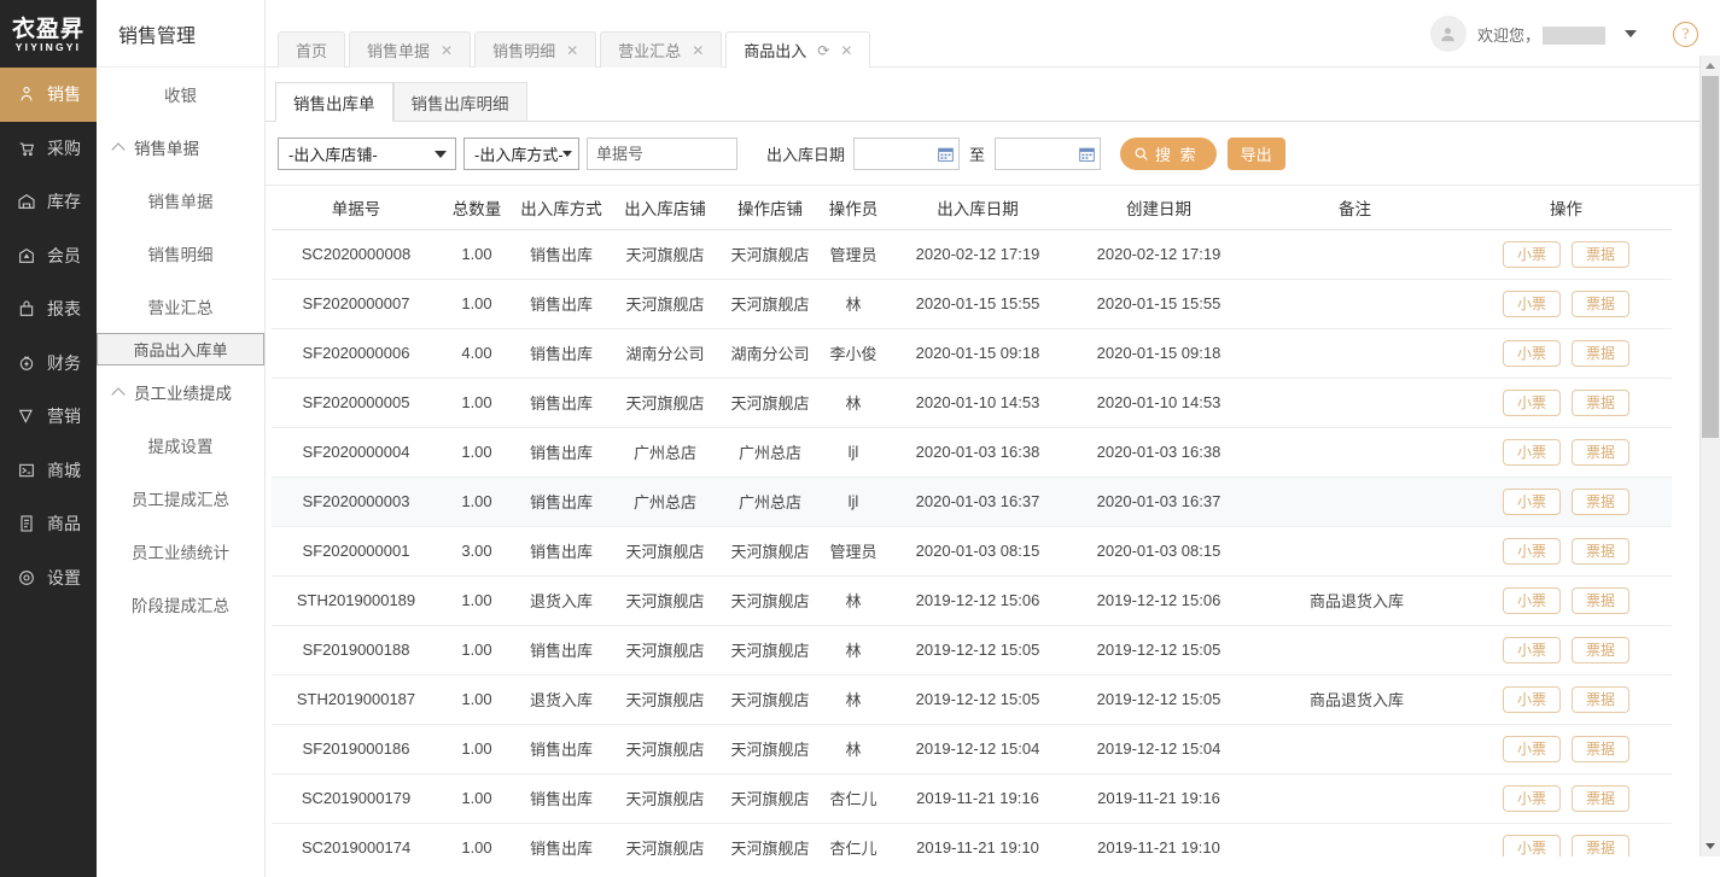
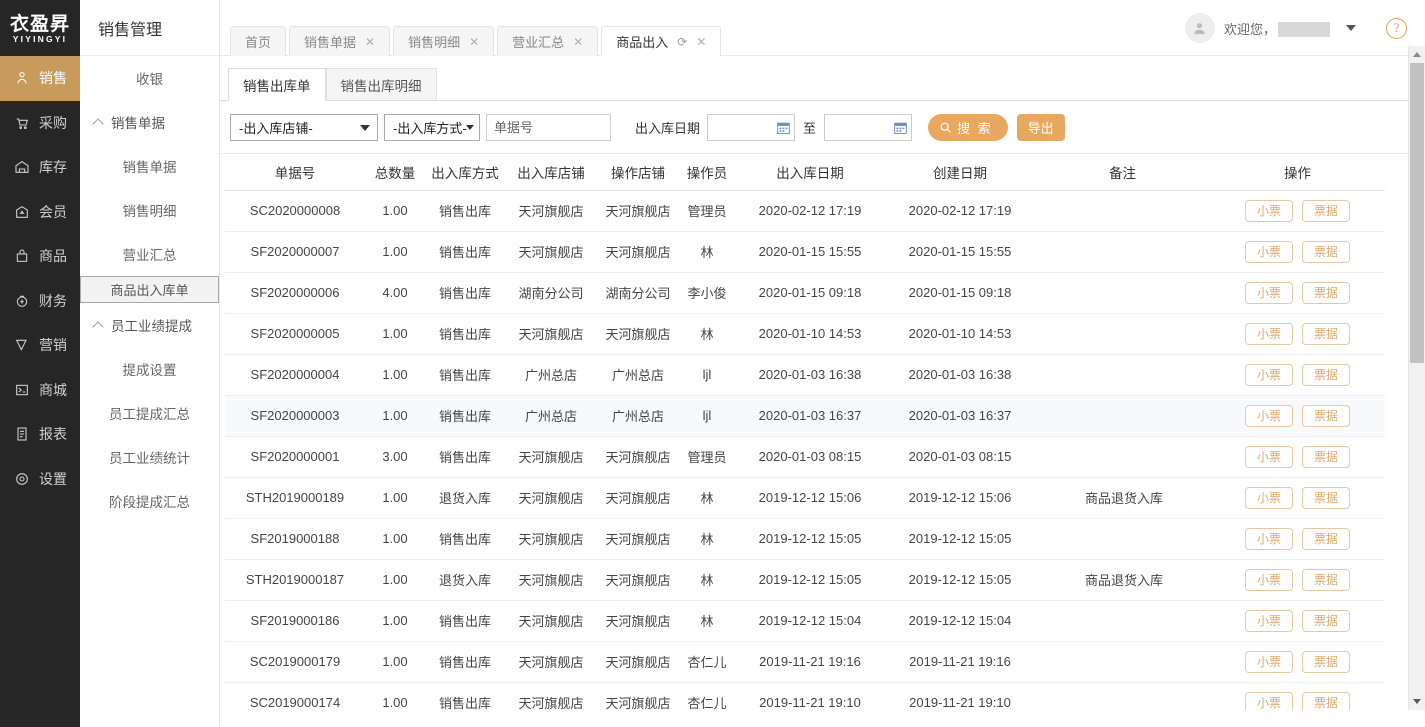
  衣盈昇
  YIYINGYI
  销售
  采购
  库存
  会员
- 报表
+ 商品
  财务
  营销
  商城
- 商品
+ 报表
  设置
  销售管理
  收银
  销售单据
  销售单据
  销售明细
  营业汇总
  商品出入库单
  员工业绩提成
  提成设置
  员工提成汇总
  员工业绩统计
  阶段提成汇总
  首页
  销售单据
  ✕
  销售明细
  ✕
  营业汇总
  ✕
  商品出入
  ⟳
  ✕
  欢迎您，
  ?
  销售出库单
  销售出库明细
  -出入库店铺-
  -出入库方式-
  单据号
  出入库日期
  至
  搜 索
  导出
  单据号	总数量	出入库方式	出入库店铺	操作店铺	操作员	出入库日期	创建日期	备注	操作
  SC2020000008	1.00	销售出库	天河旗舰店	天河旗舰店	管理员	2020-02-12 17:19	2020-02-12 17:19		小票 票据
  SF2020000007	1.00	销售出库	天河旗舰店	天河旗舰店	林	2020-01-15 15:55	2020-01-15 15:55		小票 票据
  SF2020000006	4.00	销售出库	湖南分公司	湖南分公司	李小俊	2020-01-15 09:18	2020-01-15 09:18		小票 票据
  SF2020000005	1.00	销售出库	天河旗舰店	天河旗舰店	林	2020-01-10 14:53	2020-01-10 14:53		小票 票据
  SF2020000004	1.00	销售出库	广州总店	广州总店	ljl	2020-01-03 16:38	2020-01-03 16:38		小票 票据
  SF2020000003	1.00	销售出库	广州总店	广州总店	ljl	2020-01-03 16:37	2020-01-03 16:37		小票 票据
  SF2020000001	3.00	销售出库	天河旗舰店	天河旗舰店	管理员	2020-01-03 08:15	2020-01-03 08:15		小票 票据
  STH2019000189	1.00	退货入库	天河旗舰店	天河旗舰店	林	2019-12-12 15:06	2019-12-12 15:06	商品退货入库	小票 票据
  SF2019000188	1.00	销售出库	天河旗舰店	天河旗舰店	林	2019-12-12 15:05	2019-12-12 15:05		小票 票据
  STH2019000187	1.00	退货入库	天河旗舰店	天河旗舰店	林	2019-12-12 15:05	2019-12-12 15:05	商品退货入库	小票 票据
  SF2019000186	1.00	销售出库	天河旗舰店	天河旗舰店	林	2019-12-12 15:04	2019-12-12 15:04		小票 票据
  SC2019000179	1.00	销售出库	天河旗舰店	天河旗舰店	杏仁儿	2019-11-21 19:16	2019-11-21 19:16		小票 票据
  SC2019000174	1.00	销售出库	天河旗舰店	天河旗舰店	杏仁儿	2019-11-21 19:10	2019-11-21 19:10		小票 票据
